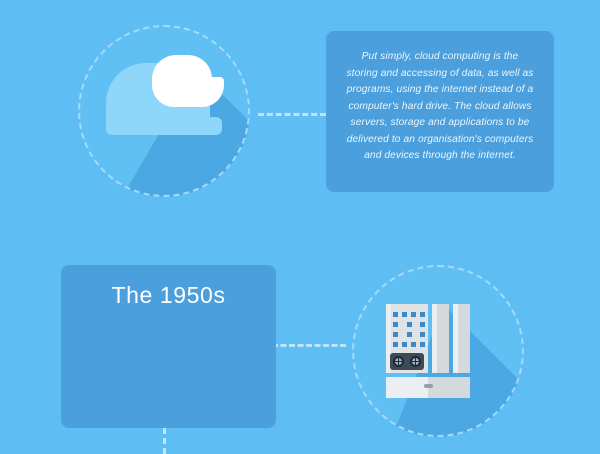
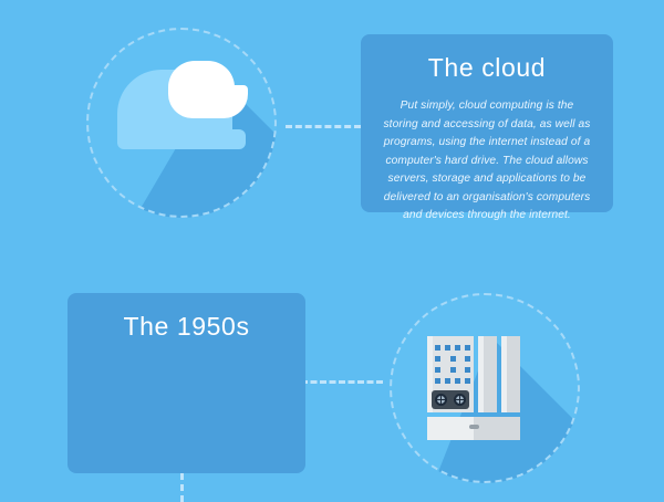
+ The cloud
  Put simply, cloud computing is the storing and accessing of data, as well as programs, using the internet instead of a computer's hard drive. The cloud allows servers, storage and applications to be delivered to an organisation's computers and devices through the internet.
  The 1950s
